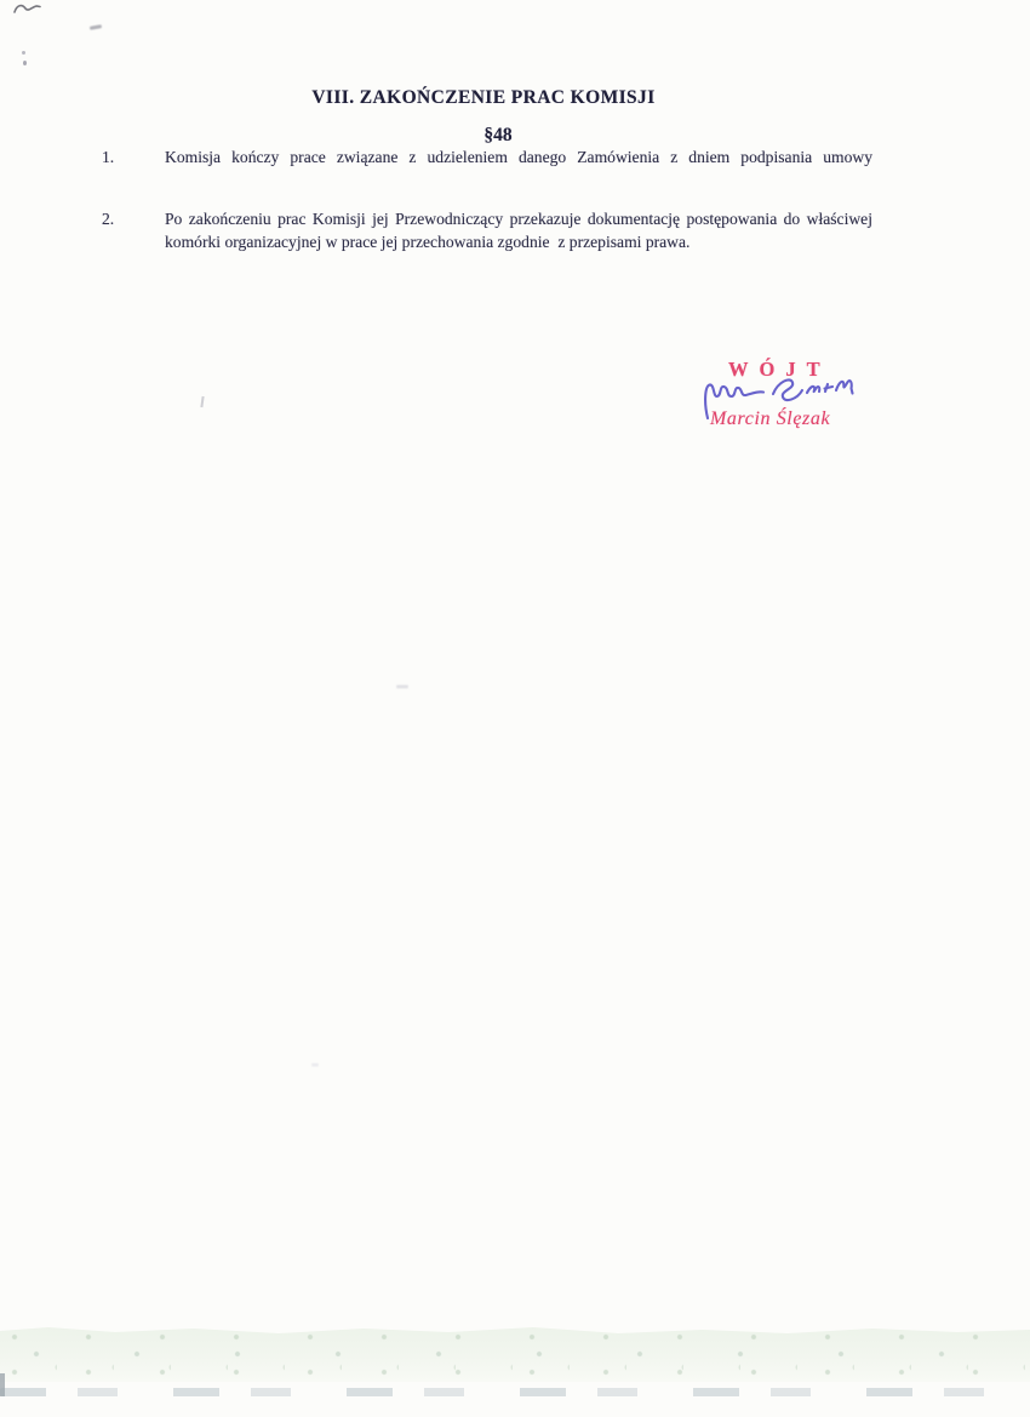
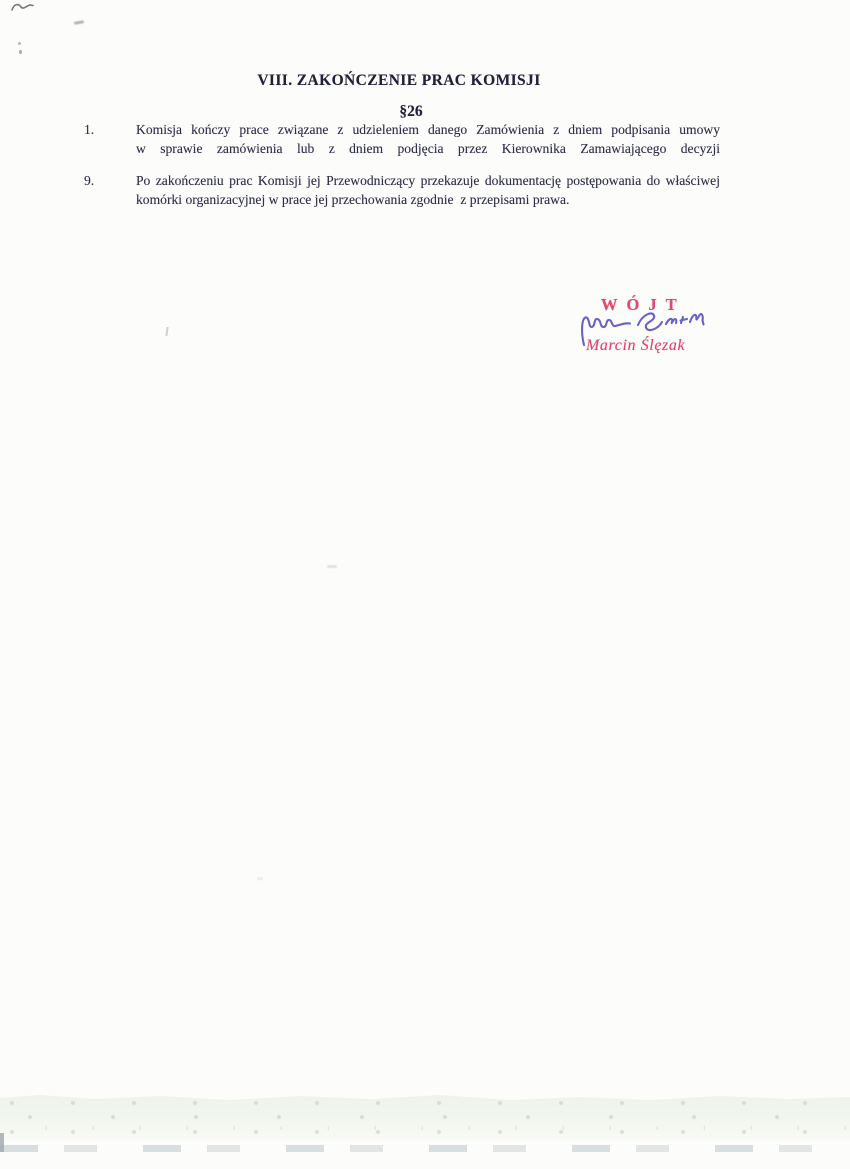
  VIII. ZAKOŃCZENIE PRAC KOMISJI
- §48
+ §26
  1.
  Komisja kończy prace związane z udzieleniem danego Zamówienia z dniem podpisania umowy
+ w sprawie zamówienia lub z dniem podjęcia przez Kierownika Zamawiającego decyzji
- 2.
+ 9.
  Po zakończeniu prac Komisji jej Przewodniczący przekazuje dokumentację postępowania do właściwej
  komórki organizacyjnej w prace jej przechowania zgodnie z przepisami prawa.
  WÓJT
  Marcin Ślęzak
